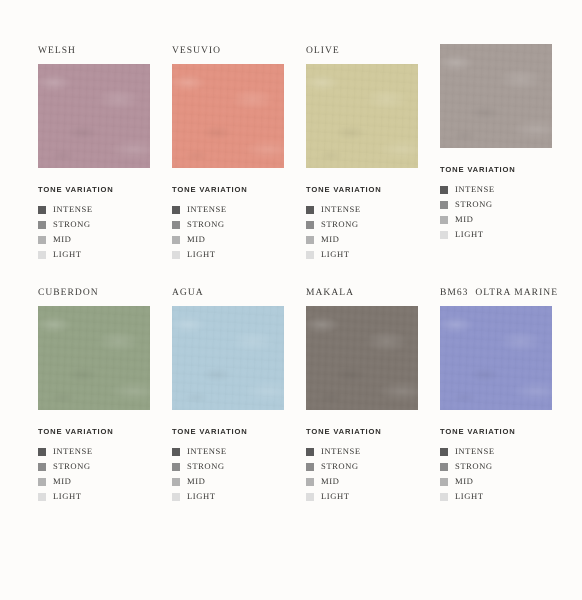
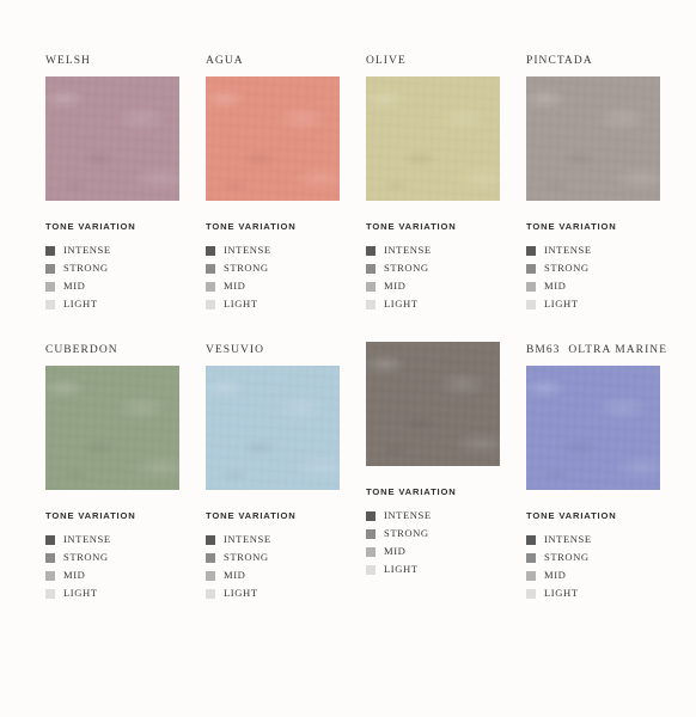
  WELSH
  TONE VARIATION
  INTENSE
  STRONG
  MID
  LIGHT
- VESUVIO
+ AGUA
  TONE VARIATION
  INTENSE
  STRONG
  MID
  LIGHT
  OLIVE
  TONE VARIATION
  INTENSE
  STRONG
  MID
  LIGHT
+ PINCTADA
  TONE VARIATION
  INTENSE
  STRONG
  MID
  LIGHT
  CUBERDON
  TONE VARIATION
  INTENSE
  STRONG
  MID
  LIGHT
- AGUA
+ VESUVIO
  TONE VARIATION
  INTENSE
  STRONG
  MID
  LIGHT
- MAKALA
  TONE VARIATION
  INTENSE
  STRONG
  MID
  LIGHT
  BM63 OLTRA MARINE
  TONE VARIATION
  INTENSE
  STRONG
  MID
  LIGHT
